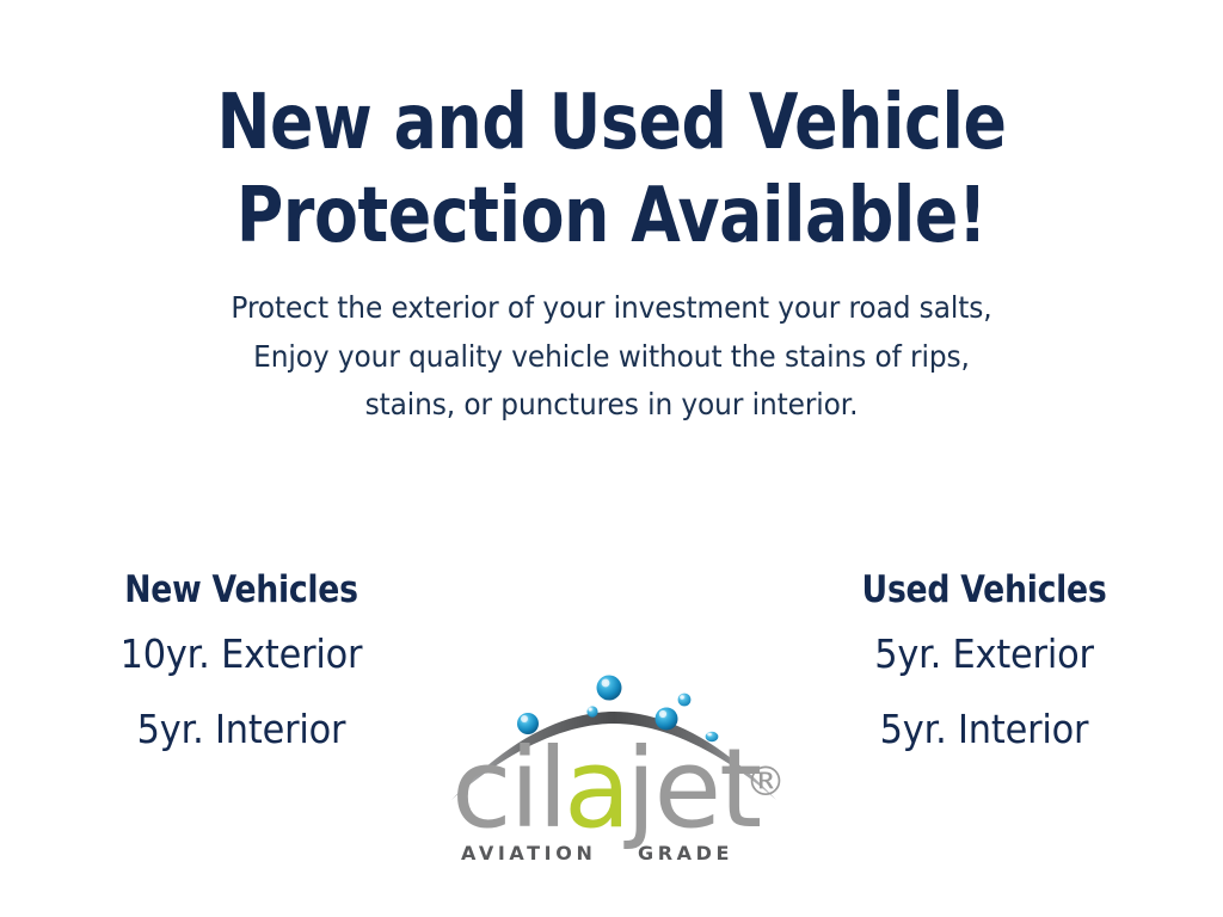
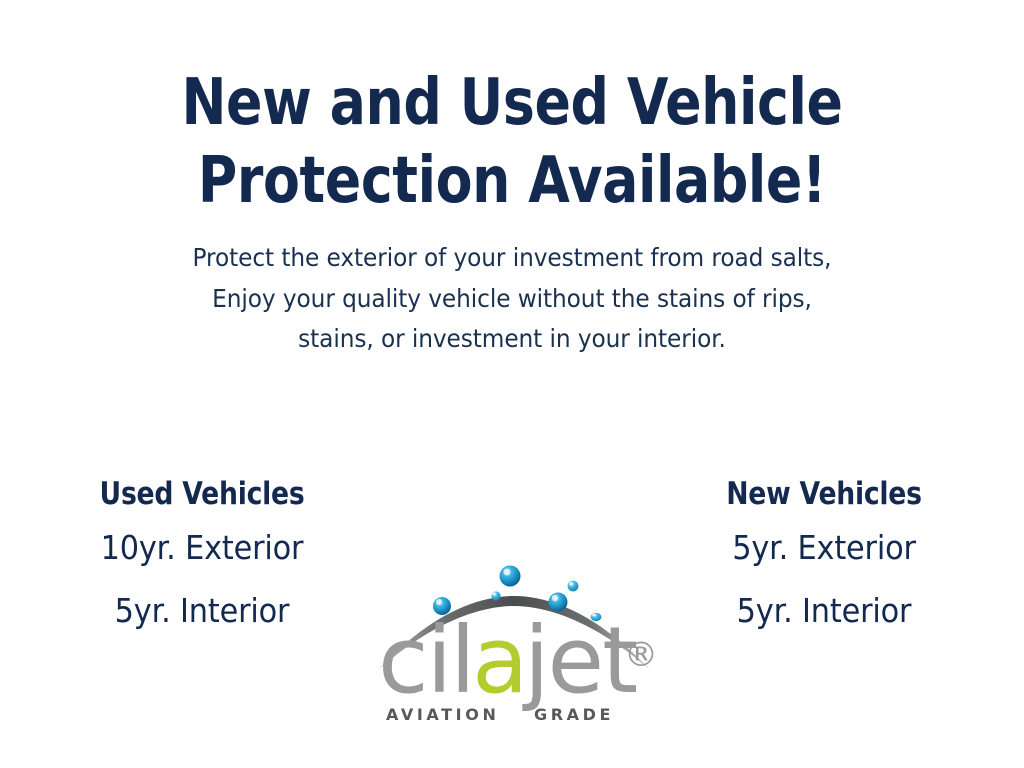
  New and Used Vehicle
  Protection Available!
- Protect the exterior of your investment your road salts,
+ Protect the exterior of your investment from road salts,
  Enjoy your quality vehicle without the stains of rips,
- stains, or punctures in your interior.
+ stains, or investment in your interior.
- New Vehicles
+ Used Vehicles
  10yr. Exterior
  5yr. Interior
- Used Vehicles
+ New Vehicles
  5yr. Exterior
  5yr. Interior
  cil
  a
  jet
  ®
  AVIATION
  GRADE
